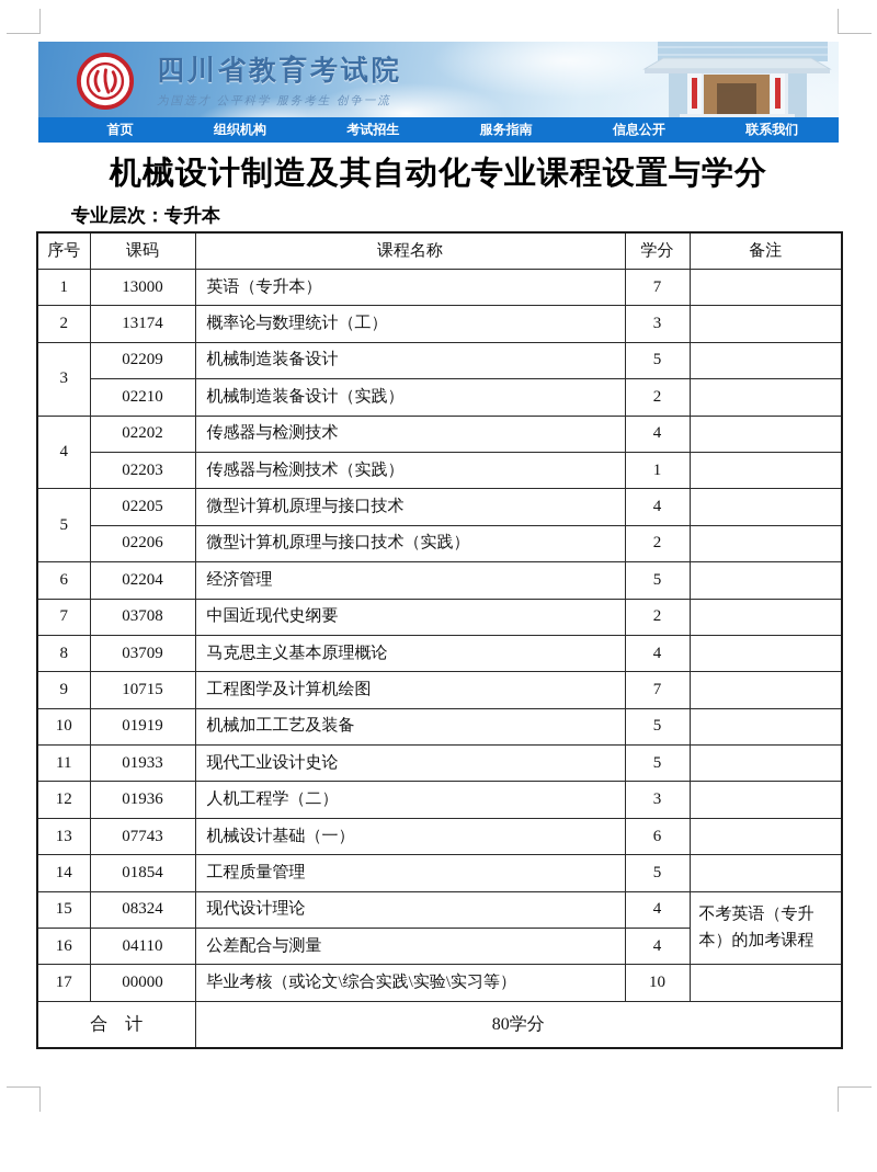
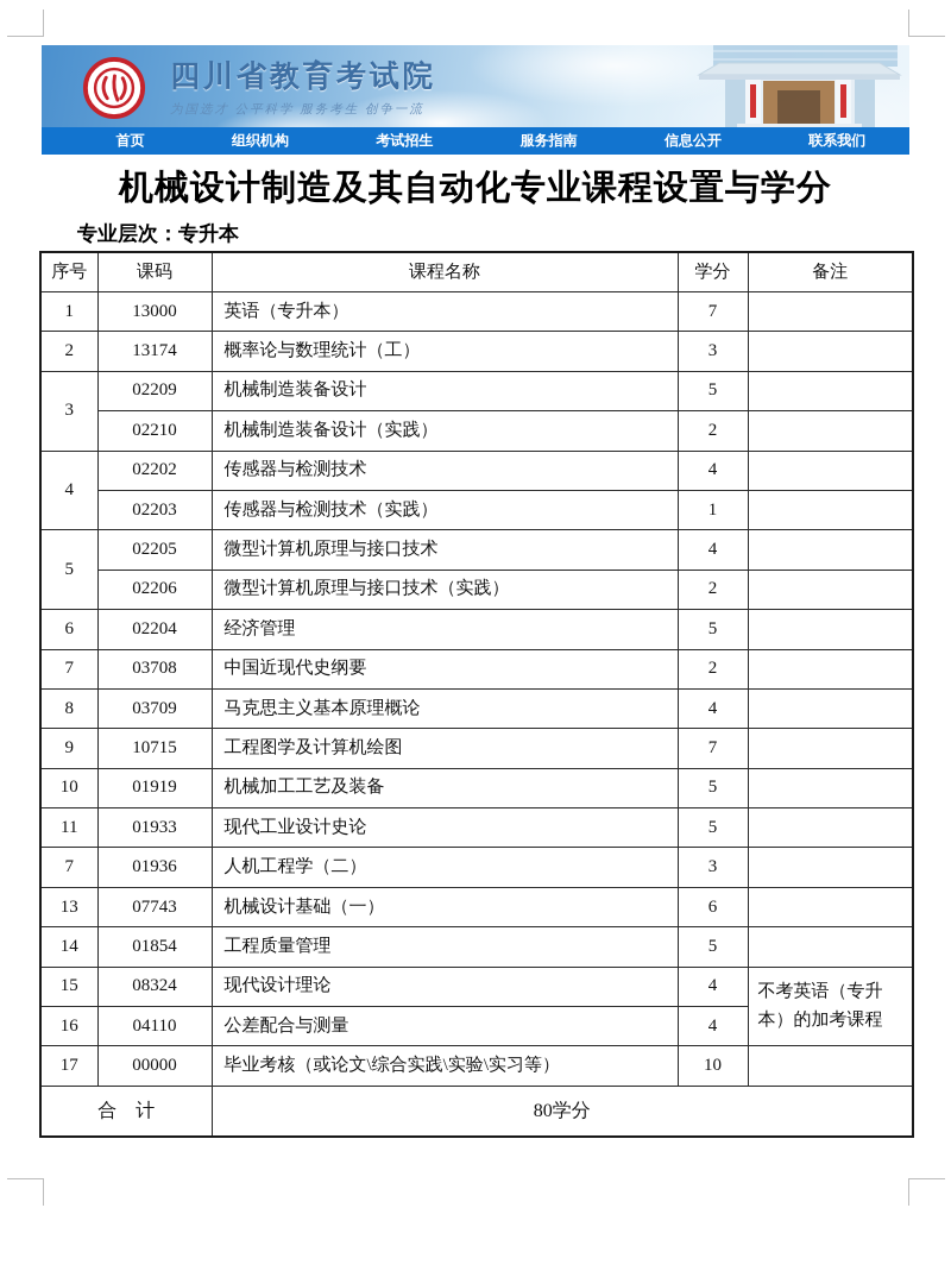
  四川省教育考试院
  为国选才 公平科学 服务考生 创争一流
  首页
  组织机构
  考试招生
  服务指南
  信息公开
  联系我们
  机械设计制造及其自动化专业课程设置与学分
  专业层次：专升本
  序号	课码	课程名称	学分	备注
  1	13000	英语（专升本）	7
  2	13174	概率论与数理统计（工）	3
  3	02209	机械制造装备设计	5
  02210	机械制造装备设计（实践）	2
  4	02202	传感器与检测技术	4
  02203	传感器与检测技术（实践）	1
  5	02205	微型计算机原理与接口技术	4
  02206	微型计算机原理与接口技术（实践）	2
  6	02204	经济管理	5
  7	03708	中国近现代史纲要	2
  8	03709	马克思主义基本原理概论	4
  9	10715	工程图学及计算机绘图	7
  10	01919	机械加工工艺及装备	5
  11	01933	现代工业设计史论	5
- 12	01936	人机工程学（二）	3
+ 7	01936	人机工程学（二）	3
  13	07743	机械设计基础（一）	6
  14	01854	工程质量管理	5
  15	08324	现代设计理论	4	不考英语（专升本）的加考课程
  16	04110	公差配合与测量	4
  17	00000	毕业考核（或论文\综合实践\实验\实习等）	10
  合 计	80学分
